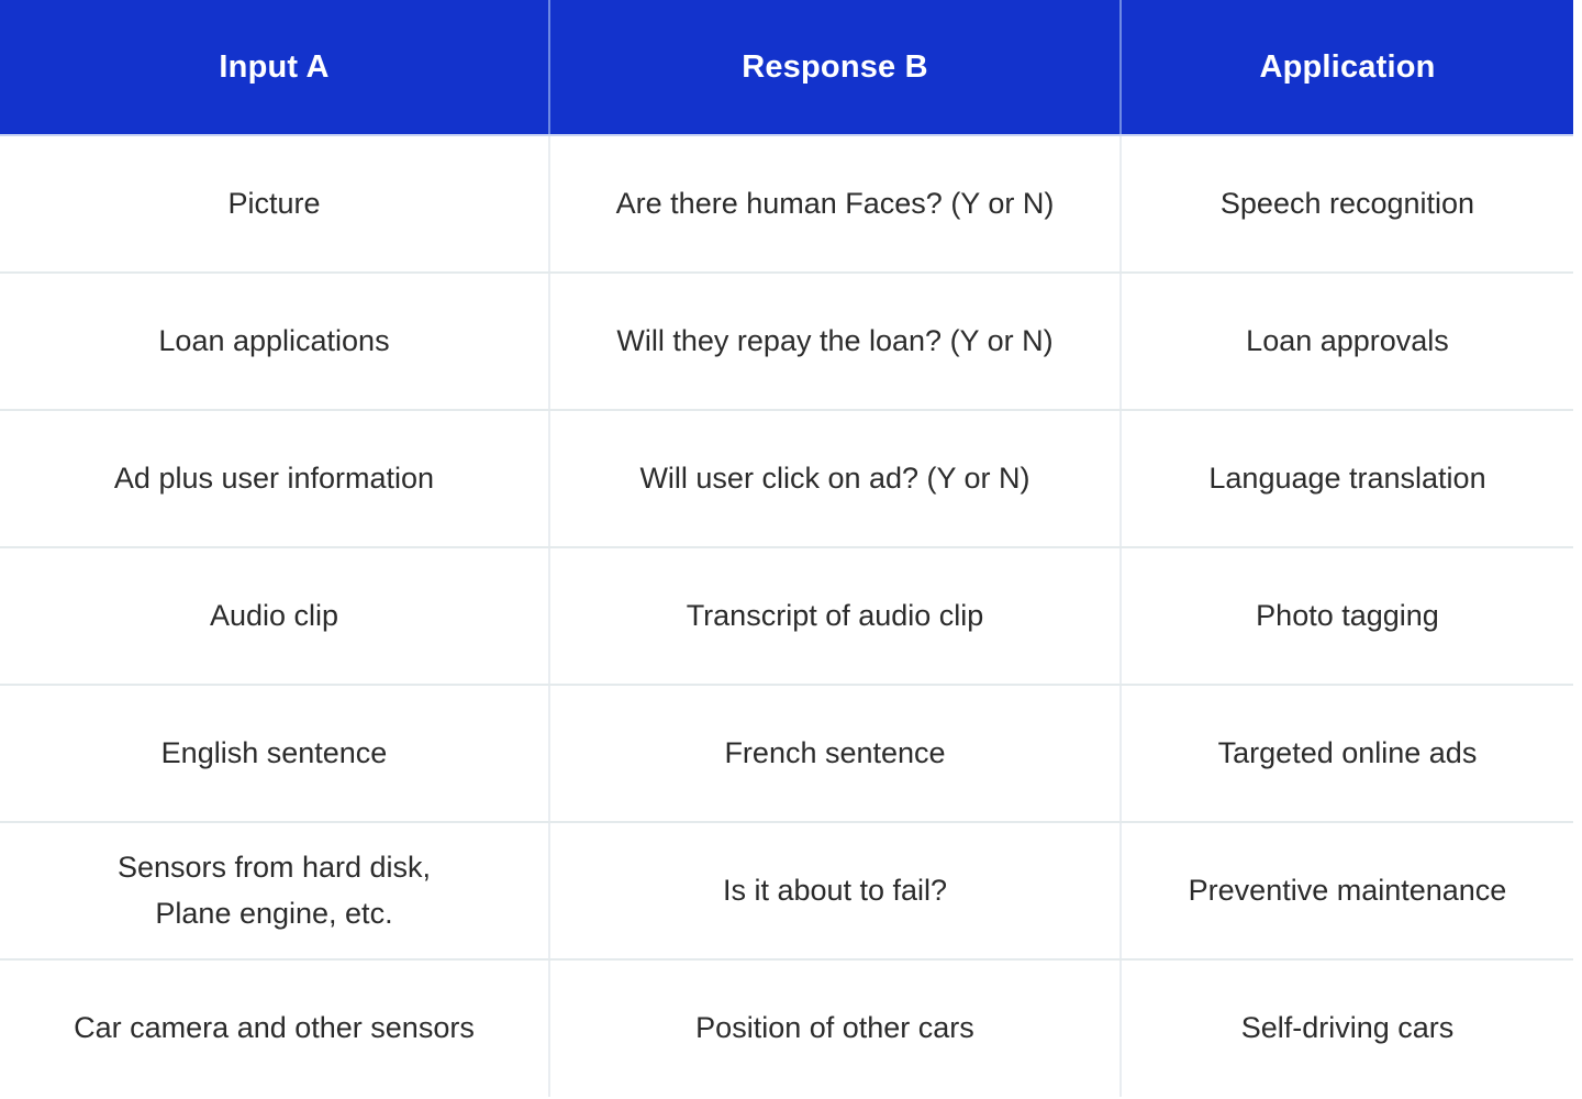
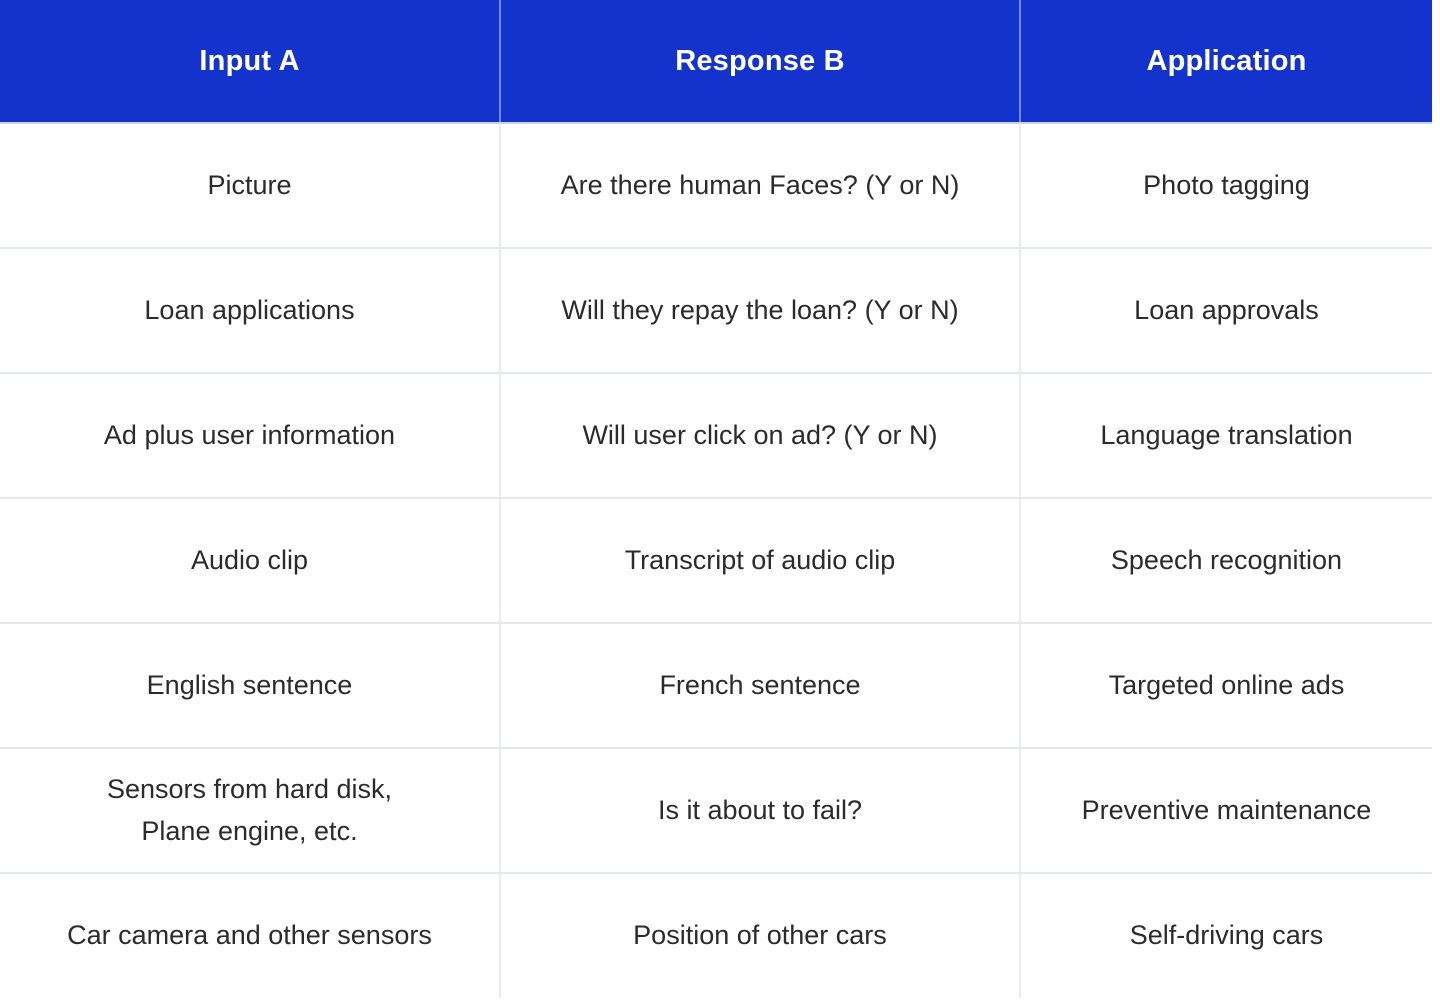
  Input A	Response B	Application
- Picture	Are there human Faces? (Y or N)	Speech recognition
+ Picture	Are there human Faces? (Y or N)	Photo tagging
  Loan applications	Will they repay the loan? (Y or N)	Loan approvals
  Ad plus user information	Will user click on ad? (Y or N)	Language translation
- Audio clip	Transcript of audio clip	Photo tagging
+ Audio clip	Transcript of audio clip	Speech recognition
  English sentence	French sentence	Targeted online ads
  Sensors from hard disk, Plane engine, etc.	Is it about to fail?	Preventive maintenance
  Car camera and other sensors	Position of other cars	Self-driving cars
